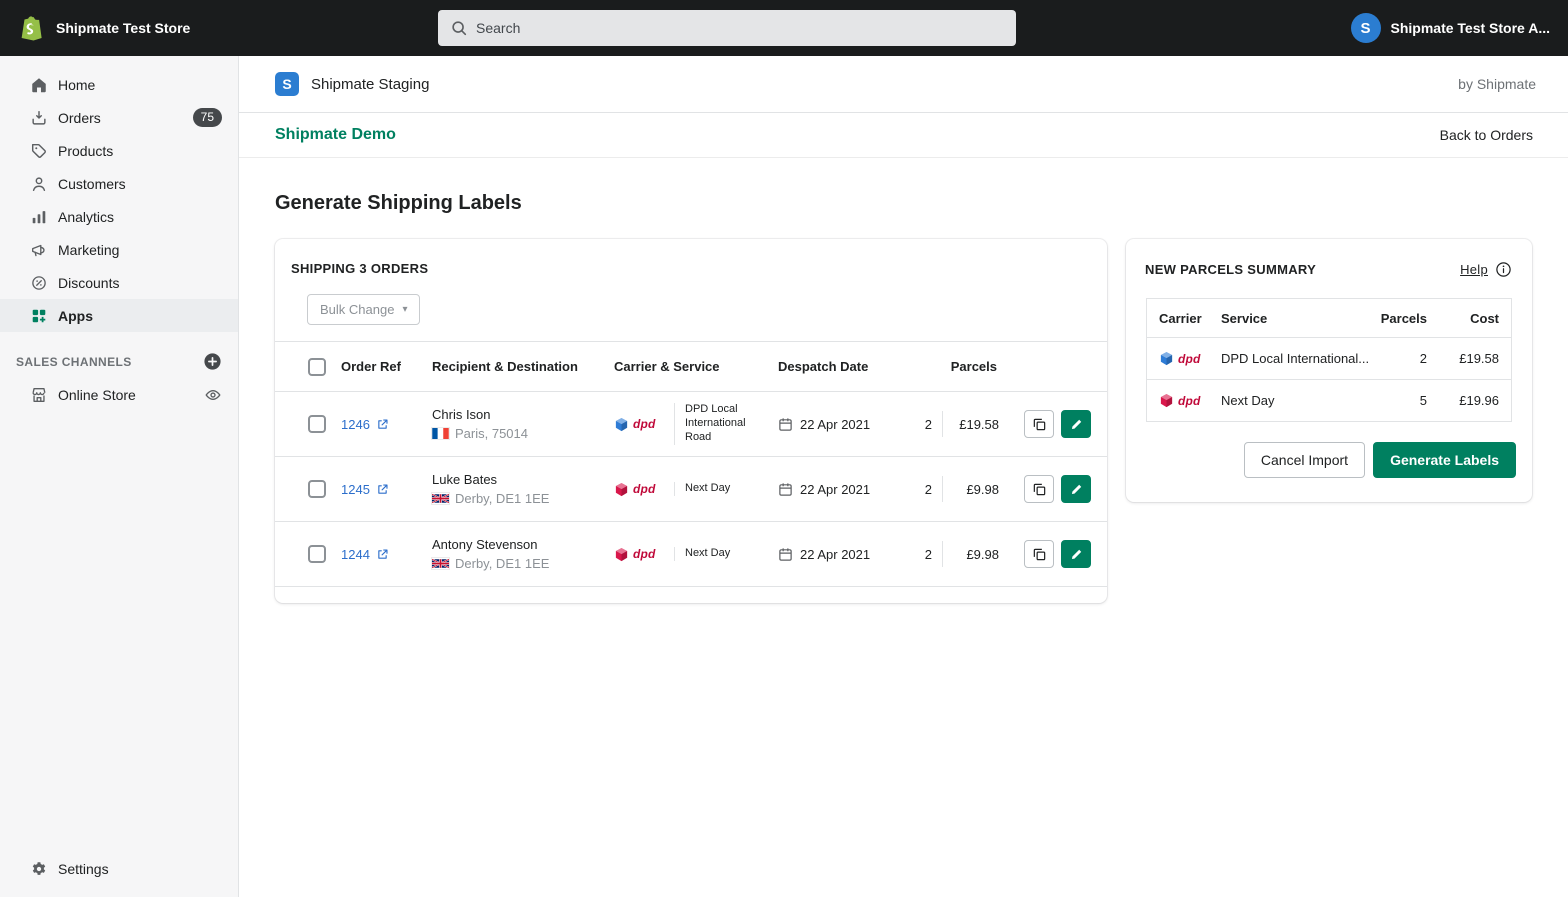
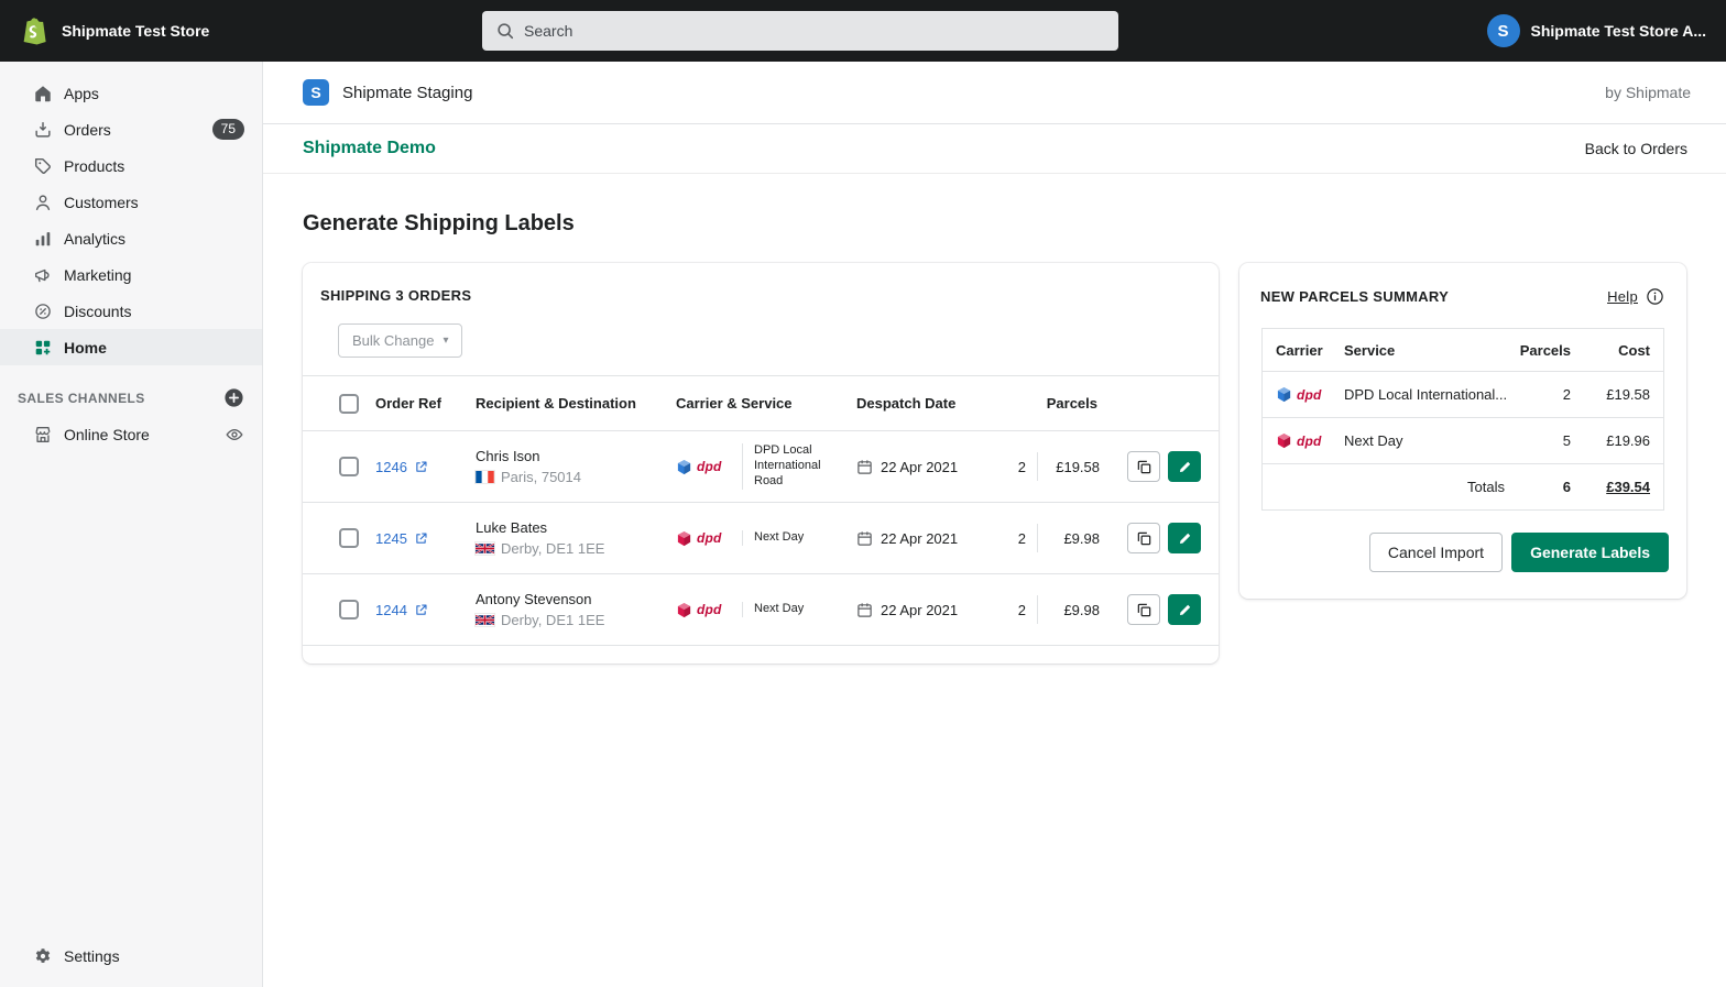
  Shipmate Test Store
  Search
  S
  Shipmate Test Store A...
- Home
+ Apps
  Orders
  75
  Products
  Customers
  Analytics
  Marketing
  Discounts
- Apps
+ Home
  SALES CHANNELS
  Online Store
  Settings
  S
  Shipmate Staging
  by Shipmate
  Shipmate Demo
  Back to Orders
  Generate Shipping Labels
  SHIPPING 3 ORDERS
  Bulk Change
  ▾
  Order Ref
  Recipient & Destination
  Carrier & Service
  Despatch Date
  Parcels
  1246
  Chris Ison
  Paris, 75014
  dpd
  DPD Local International Road
  22 Apr 2021
  2
  £19.58
  1245
  Luke Bates
  Derby, DE1 1EE
  dpd
  Next Day
  22 Apr 2021
  2
  £9.98
  1244
  Antony Stevenson
  Derby, DE1 1EE
  dpd
  Next Day
  22 Apr 2021
  2
  £9.98
  NEW PARCELS SUMMARY
  Help
  Carrier
  Service
  Parcels
  Cost
  dpd
  DPD Local International...
  2
  £19.58
  dpd
  Next Day
  5
  £19.96
+ Totals
+ 6
+ £39.54
  Cancel Import
  Generate Labels
